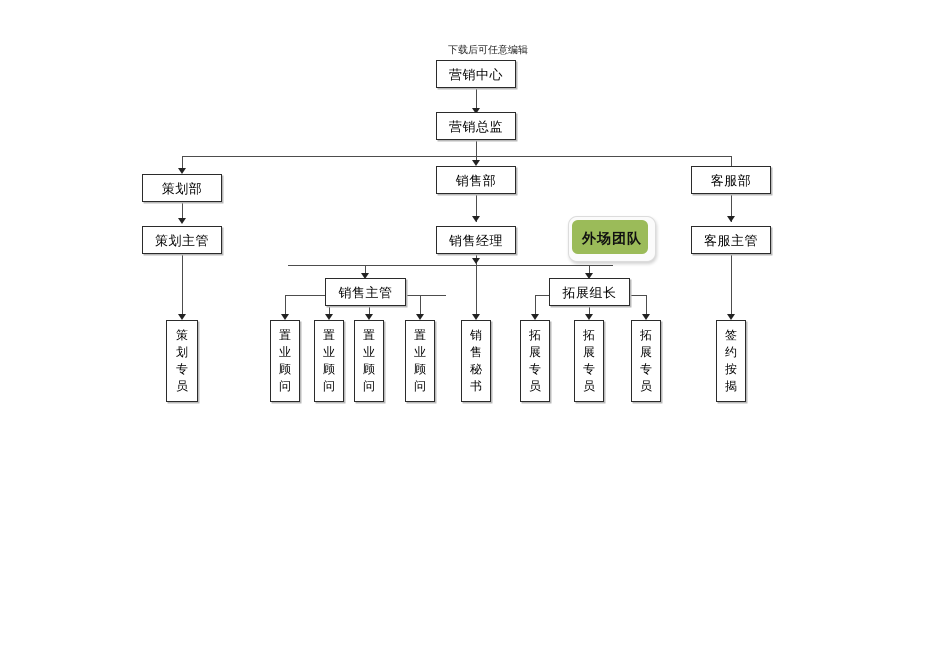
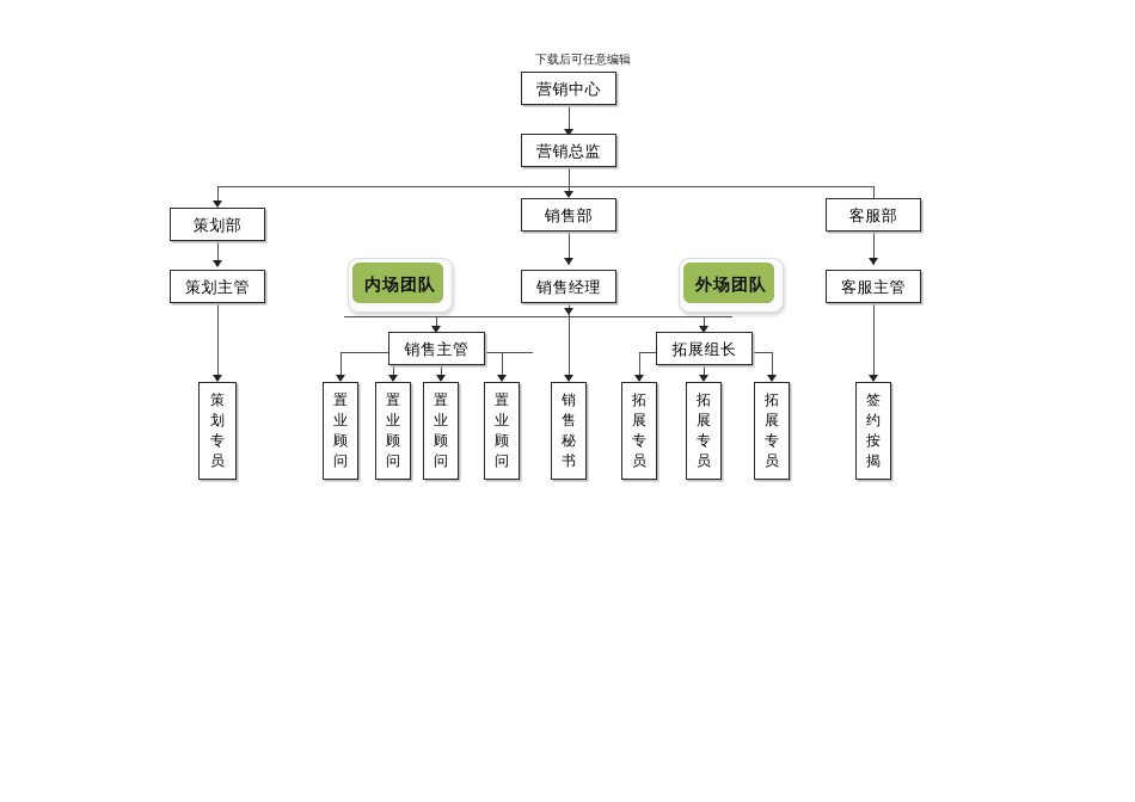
  下载后可任意编辑
  营销中心
  营销总监
  策划部
  销售部
  客服部
  策划主管
  销售经理
  客服主管
+ 内场团队
  外场团队
  销售主管
  拓展组长
  策划专员
  置业顾问
  置业顾问
  置业顾问
  置业顾问
  销售秘书
  拓展专员
  拓展专员
  拓展专员
  签约按揭
